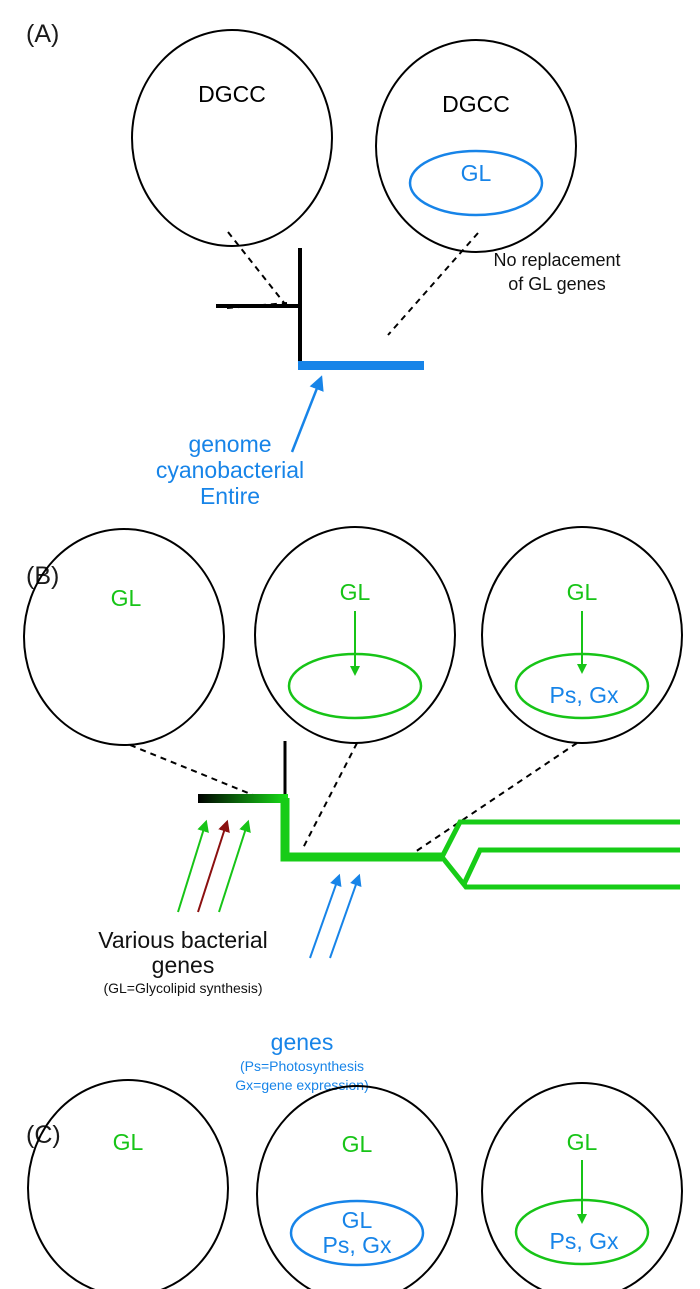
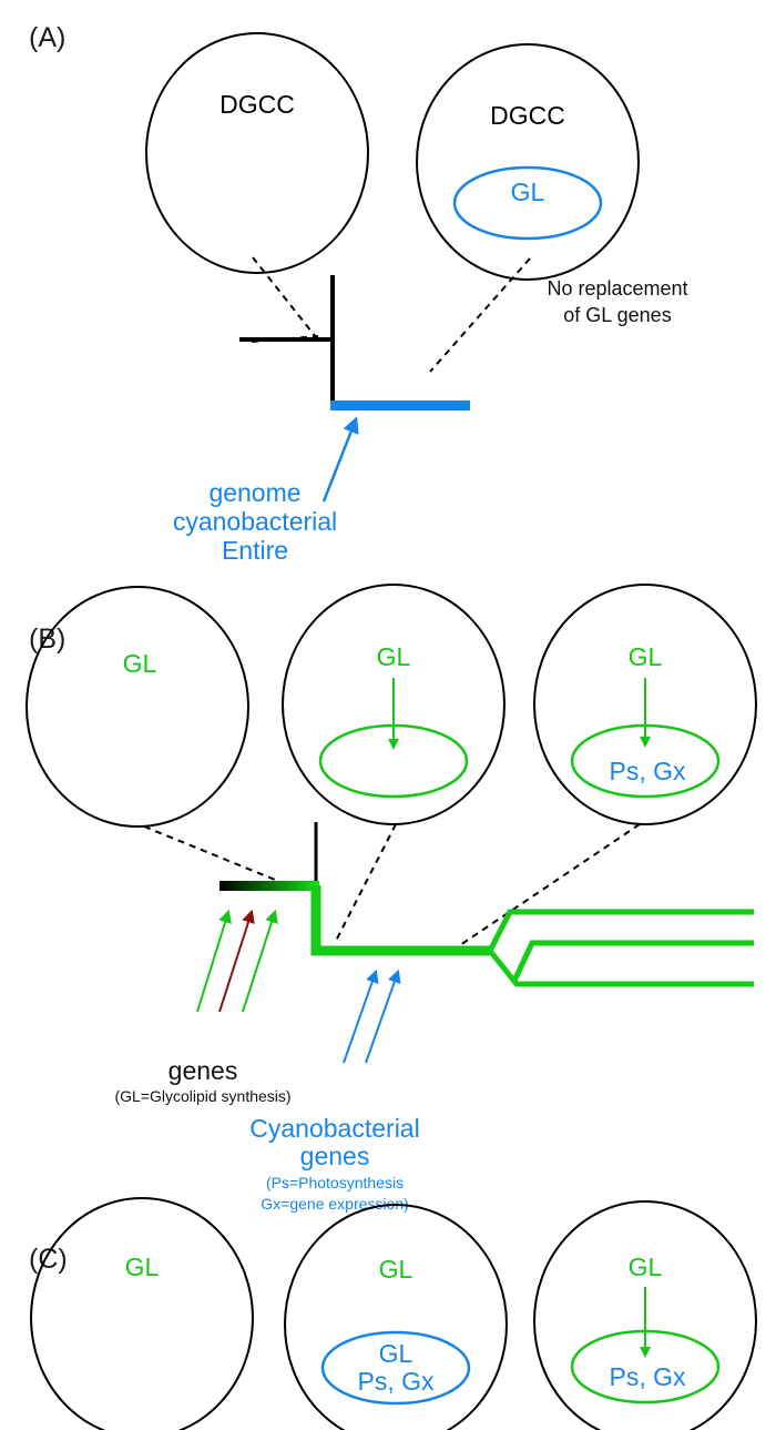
  (A)
  DGCC
  DGCC
  GL
  No replacement
  of GL genes
  genome
  cyanobacterial
  Entire
  (B)
  GL
  GL
  GL
  Ps, Gx
- Various bacterial
  genes
  (GL=Glycolipid synthesis)
+ Cyanobacterial
  genes
  (Ps=Photosynthesis
  Gx=gene expression)
  (C)
  GL
  GL
  GL
  Ps, Gx
  GL
  Ps, Gx
